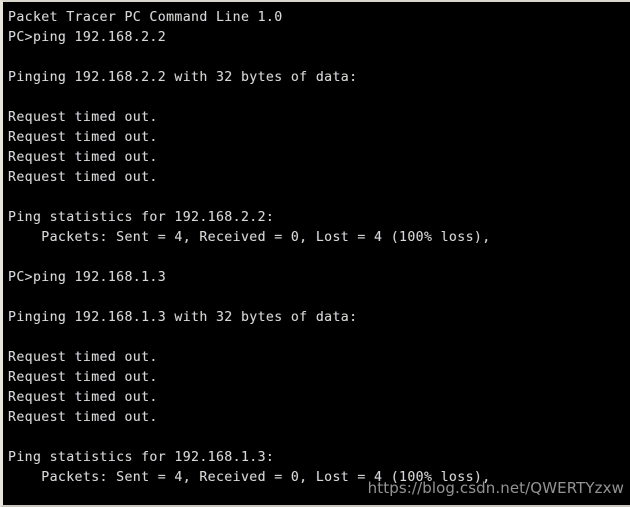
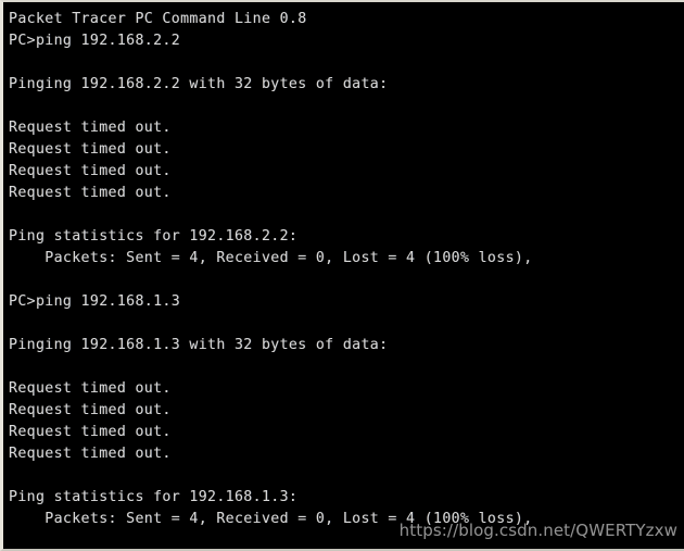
- Packet Tracer PC Command Line 1.0
+ Packet Tracer PC Command Line 0.8
  PC>ping 192.168.2.2
  Pinging 192.168.2.2 with 32 bytes of data:
  Request timed out.
  Request timed out.
  Request timed out.
  Request timed out.
  Ping statistics for 192.168.2.2:
  Packets: Sent = 4, Received = 0, Lost = 4 (100% loss),
  PC>ping 192.168.1.3
  Pinging 192.168.1.3 with 32 bytes of data:
  Request timed out.
  Request timed out.
  Request timed out.
  Request timed out.
  Ping statistics for 192.168.1.3:
  Packets: Sent = 4, Received = 0, Lost = 4 (100% loss),
  https://blog.csdn.net/QWERTYzxw
